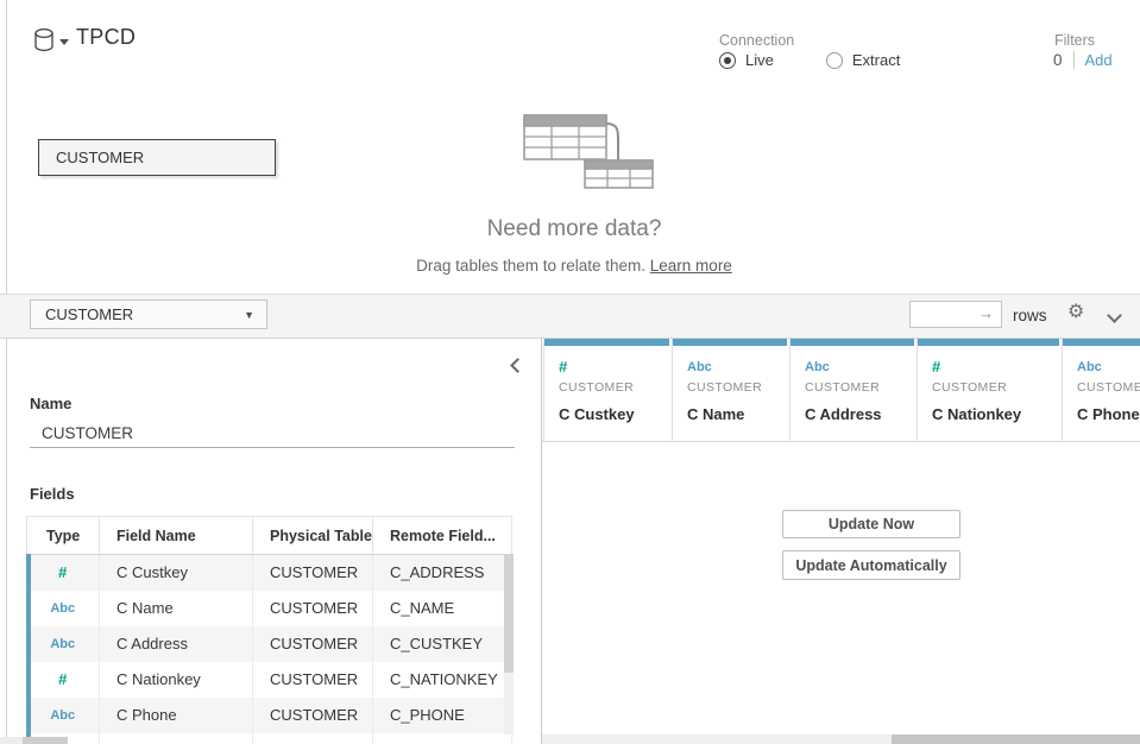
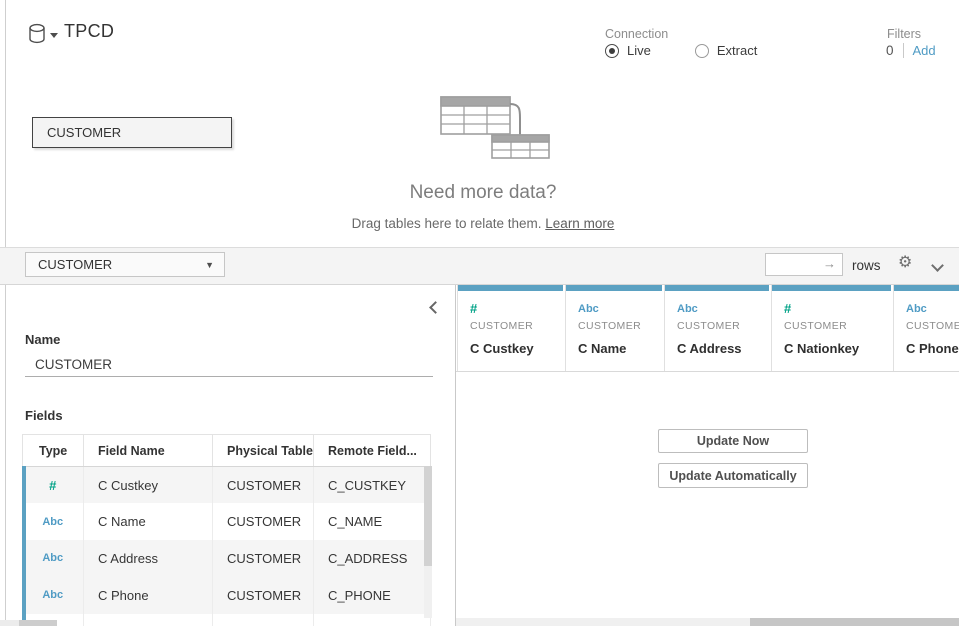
  TPCD
  Connection
  Live
  Extract
  Filters
  0
  Add
  CUSTOMER
  Need more data?
- Drag tables them to relate them. Learn more
+ Drag tables here to relate them. Learn more
  CUSTOMER
  ▼
  →
  rows
  ⚙
  Name
  CUSTOMER
  Fields
  Type	Field Name	Physical Table	Remote Field...
- #	C Custkey	CUSTOMER	C_ADDRESS
+ #	C Custkey	CUSTOMER	C_CUSTKEY
  Abc	C Name	CUSTOMER	C_NAME
- Abc	C Address	CUSTOMER	C_CUSTKEY
+ Abc	C Address	CUSTOMER	C_ADDRESS
- #	C Nationkey	CUSTOMER	C_NATIONKEY
  Abc	C Phone	CUSTOMER	C_PHONE
  #
  CUSTOMER
  C Custkey
  Abc
  CUSTOMER
  C Name
  Abc
  CUSTOMER
  C Address
  #
  CUSTOMER
  C Nationkey
  Abc
  CUSTOME
  C Phone
  Update Now
  Update Automatically
